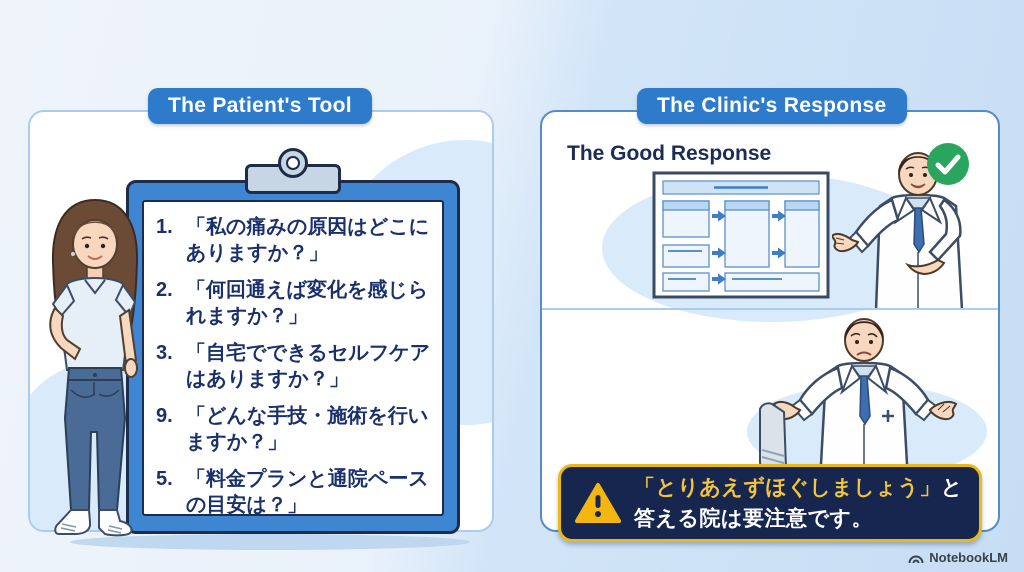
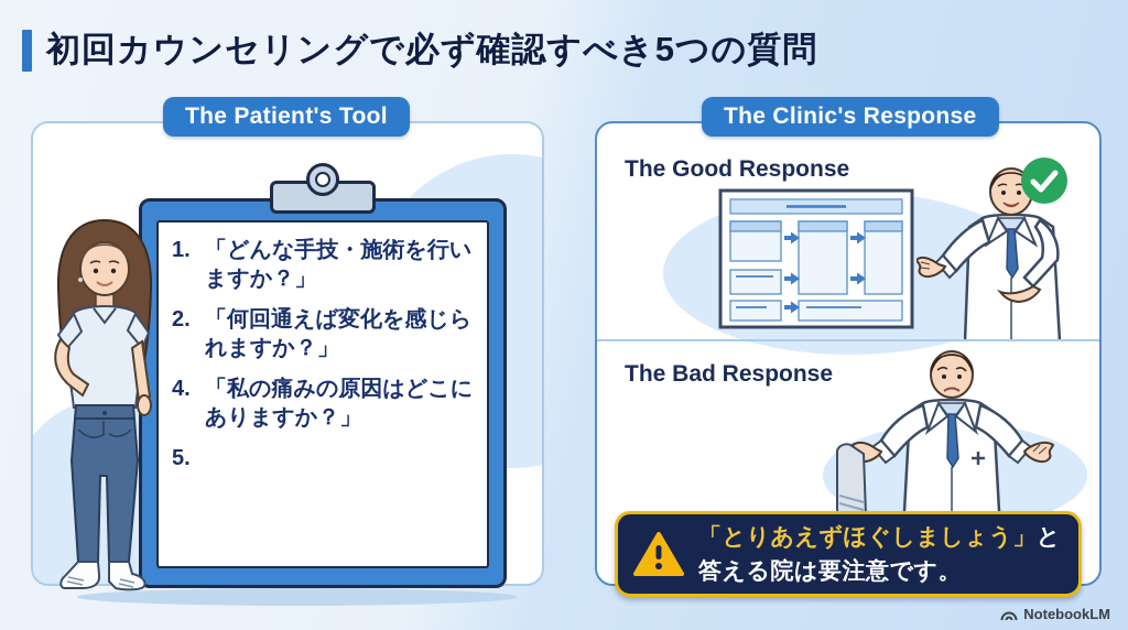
+ 初回カウンセリングで必ず確認すべき5つの質問
  The Patient's Tool
  1.
- 「私の痛みの原因はどこにありますか？」
+ 「どんな手技・施術を行いますか？」
  2.
  「何回通えば変化を感じられますか？」
- 3.
- 「自宅でできるセルフケアはありますか？」
- 9.
+ 4.
- 「どんな手技・施術を行いますか？」
+ 「私の痛みの原因はどこにありますか？」
  5.
- 「料金プランと通院ペースの目安は？」
  The Good Response
+ The Bad Response
  The Clinic's Response
  「とりあえずほぐしましょう」と
  答える院は要注意です。
  NotebookLM
